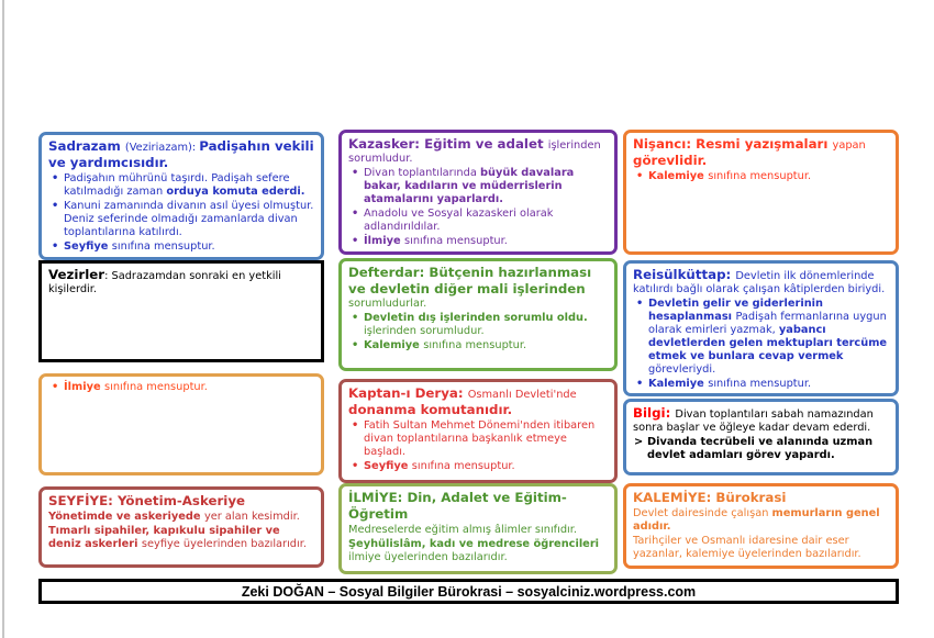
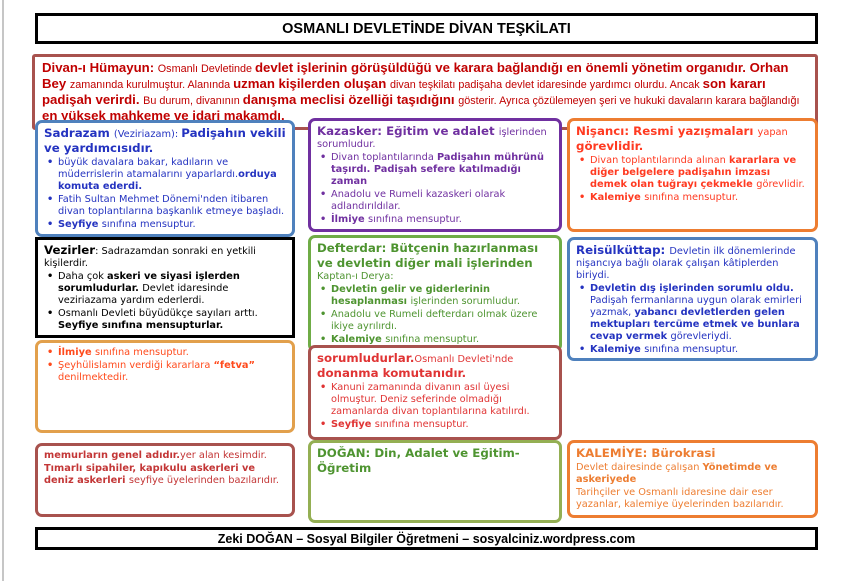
+ OSMANLI DEVLETİNDE DİVAN TEŞKİLATI
+ Divan-ı Hümayun: Osmanlı Devletinde devlet işlerinin görüşüldüğü ve karara bağlandığı en önemli yönetim organıdır. Orhan Bey zamanında kurulmuştur. Alanında uzman kişilerden oluşan divan teşkilatı padişaha devlet idaresinde yardımcı olurdu. Ancak son kararı padişah verirdi. Bu durum, divanının danışma meclisi özelliği taşıdığını gösterir. Ayrıca çözülemeyen şeri ve hukuki davaların karara bağlandığı en yüksek mahkeme ve idari makamdı.
  Sadrazam (Veziriazam): Padişahın vekili ve yardımcısıdır.
- Padişahın mührünü taşırdı. Padişah sefere katılmadığı zaman orduya komuta ederdi.
+ büyük davalara bakar, kadıların ve müderrislerin atamalarını yaparlardı.orduya komuta ederdi.
- Kanuni zamanında divanın asıl üyesi olmuştur. Deniz seferinde olmadığı zamanlarda divan toplantılarına katılırdı.
+ Fatih Sultan Mehmet Dönemi'nden itibaren divan toplantılarına başkanlık etmeye başladı.
  Seyfiye sınıfına mensuptur.
  Kazasker: Eğitim ve adalet işlerinden sorumludur.
- Divan toplantılarında büyük davalara bakar, kadıların ve müderrislerin atamalarını yaparlardı.
+ Divan toplantılarında Padişahın mührünü taşırdı. Padişah sefere katılmadığı zaman
- Anadolu ve Sosyal kazaskeri olarak adlandırıldılar.
+ Anadolu ve Rumeli kazaskeri olarak adlandırıldılar.
  İlmiye sınıfına mensuptur.
  Nişancı: Resmi yazışmaları yapan görevlidir.
+ Divan toplantılarında alınan kararlara ve diğer belgelere padişahın imzası demek olan tuğrayı çekmekle görevlidir.
  Kalemiye sınıfına mensuptur.
  Vezirler: Sadrazamdan sonraki en yetkili kişilerdir.
+ Daha çok askeri ve siyasi işlerden sorumludurlar. Devlet idaresinde veziriazama yardım ederlerdi.
+ Osmanlı Devleti büyüdükçe sayıları arttı. Seyfiye sınıfına mensupturlar.
- Defterdar: Bütçenin hazırlanması ve devletin diğer mali işlerinden sorumludurlar.
+ Defterdar: Bütçenin hazırlanması ve devletin diğer mali işlerinden Kaptan-ı Derya:
- Devletin dış işlerinden sorumlu oldu. işlerinden sorumludur.
+ Devletin gelir ve giderlerinin hesaplanması işlerinden sorumludur.
+ Anadolu ve Rumeli defterdarı olmak üzere ikiye ayrılırdı.
  Kalemiye sınıfına mensuptur.
- Reisülküttap: Devletin ilk dönemlerinde katılırdı bağlı olarak çalışan kâtiplerden biriydi.
+ Reisülküttap: Devletin ilk dönemlerinde nişancıya bağlı olarak çalışan kâtiplerden biriydi.
- Devletin gelir ve giderlerinin hesaplanması Padişah fermanlarına uygun olarak emirleri yazmak, yabancı devletlerden gelen mektupları tercüme etmek ve bunlara cevap vermek görevleriydi.
+ Devletin dış işlerinden sorumlu oldu. Padişah fermanlarına uygun olarak emirleri yazmak, yabancı devletlerden gelen mektupları tercüme etmek ve bunlara cevap vermek görevleriydi.
  Kalemiye sınıfına mensuptur.
  İlmiye sınıfına mensuptur.
+ Şeyhülislamın verdiği kararlara “fetva” denilmektedir.
- Kaptan-ı Derya: Osmanlı Devleti'nde donanma komutanıdır.
+ sorumludurlar.Osmanlı Devleti'nde donanma komutanıdır.
- Fatih Sultan Mehmet Dönemi'nden itibaren divan toplantılarına başkanlık etmeye başladı.
+ Kanuni zamanında divanın asıl üyesi olmuştur. Deniz seferinde olmadığı zamanlarda divan toplantılarına katılırdı.
  Seyfiye sınıfına mensuptur.
- Bilgi: Divan toplantıları sabah namazından sonra başlar ve öğleye kadar devam ederdi.
- Divanda tecrübeli ve alanında uzman devlet adamları görev yapardı.
- SEYFİYE: Yönetim-Askeriye
- Yönetimde ve askeriyede yer alan kesimdir.
+ memurların genel adıdır.yer alan kesimdir.
- Tımarlı sipahiler, kapıkulu sipahiler ve deniz askerleri seyfiye üyelerinden bazılarıdır.
+ Tımarlı sipahiler, kapıkulu askerleri ve deniz askerleri seyfiye üyelerinden bazılarıdır.
- İLMİYE: Din, Adalet ve Eğitim-Öğretim
+ DOĞAN: Din, Adalet ve Eğitim-Öğretim
- Medreselerde eğitim almış âlimler sınıfıdır.
- Şeyhülislâm, kadı ve medrese öğrencileri ilmiye üyelerinden bazılarıdır.
  KALEMİYE: Bürokrasi
- Devlet dairesinde çalışan memurların genel adıdır.
+ Devlet dairesinde çalışan Yönetimde ve askeriyede
  Tarihçiler ve Osmanlı idaresine dair eser yazanlar, kalemiye üyelerinden bazılarıdır.
- Zeki DOĞAN – Sosyal Bilgiler Bürokrasi – sosyalciniz.wordpress.com
+ Zeki DOĞAN – Sosyal Bilgiler Öğretmeni – sosyalciniz.wordpress.com
